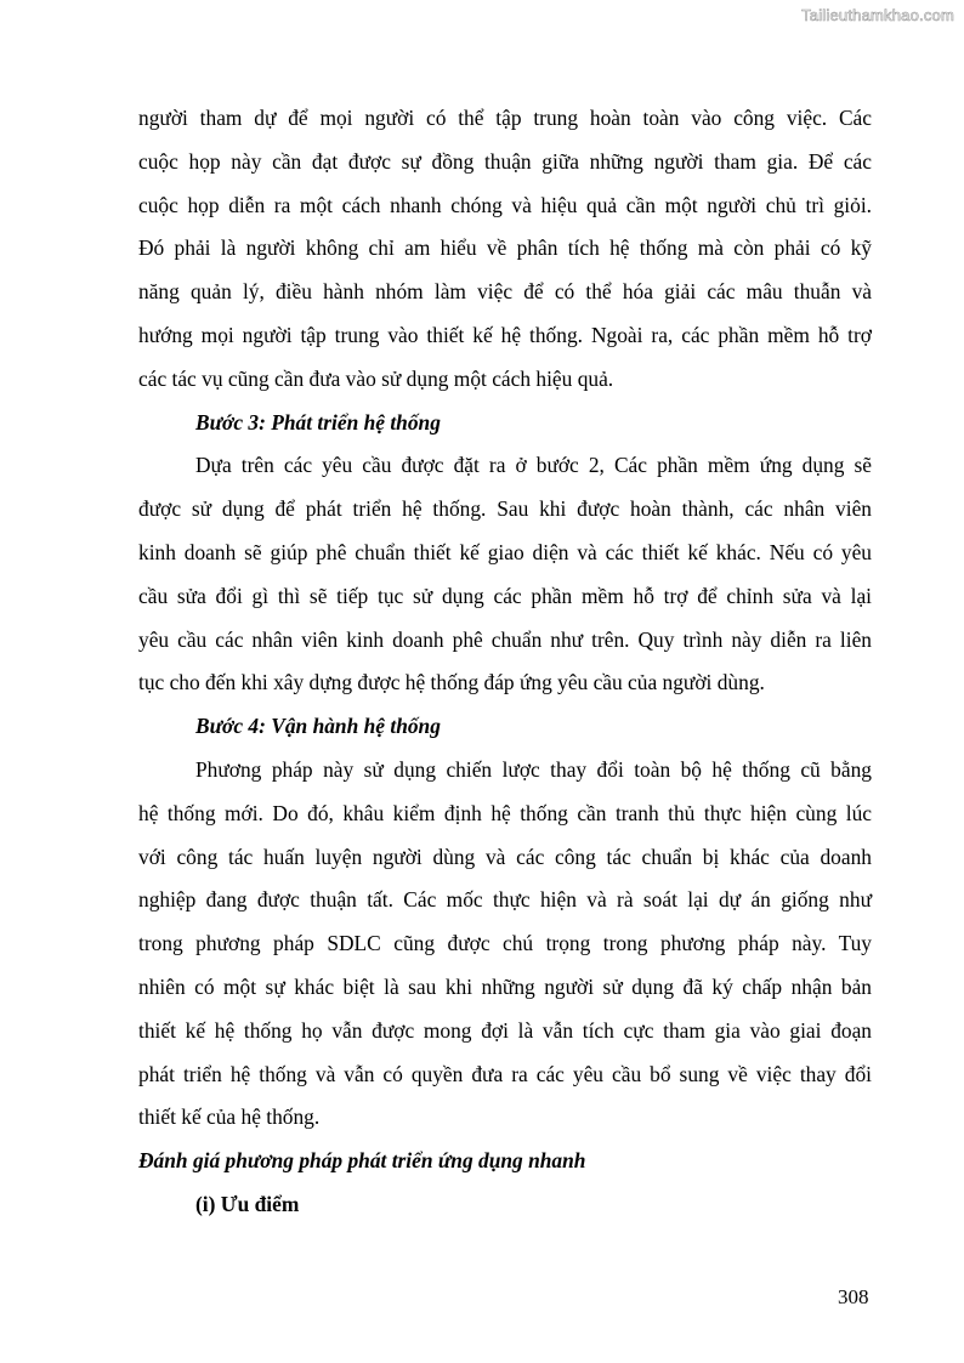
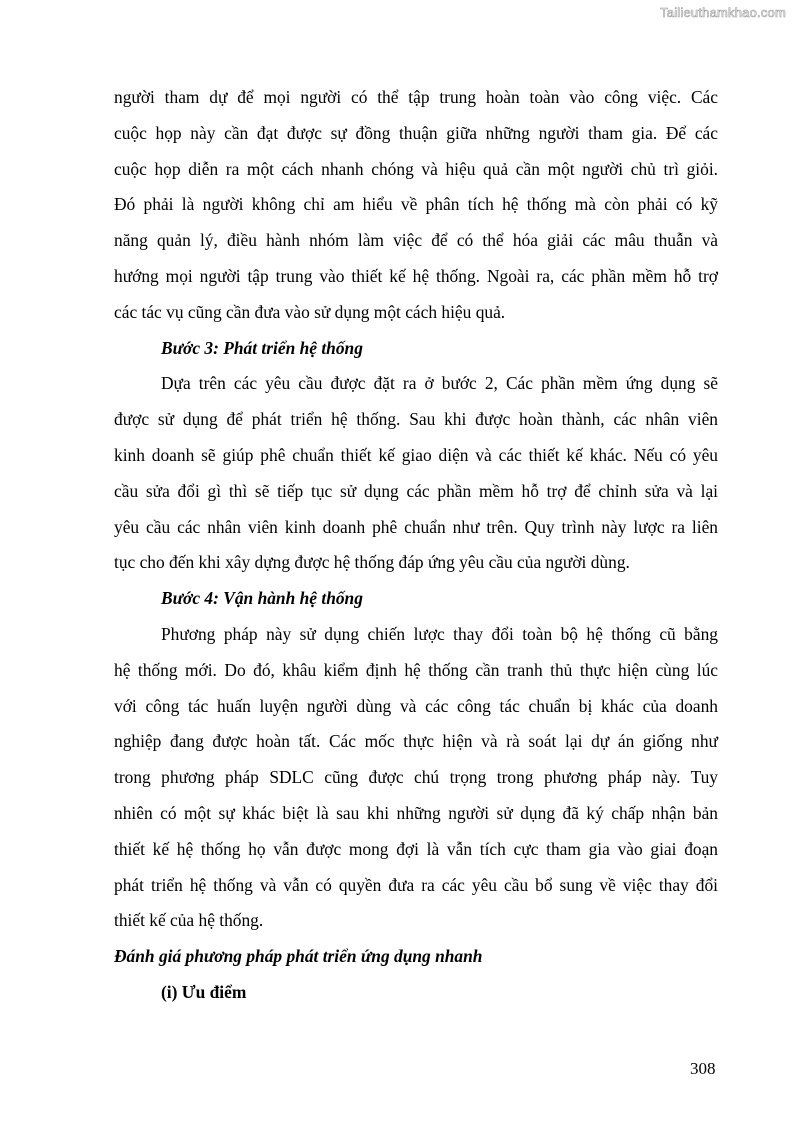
  Tailieuthamkhao.com
  người tham dự để mọi người có thể tập trung hoàn toàn vào công việc. Các
  cuộc họp này cần đạt được sự đồng thuận giữa những người tham gia. Để các
  cuộc họp diễn ra một cách nhanh chóng và hiệu quả cần một người chủ trì giỏi.
  Đó phải là người không chỉ am hiểu về phân tích hệ thống mà còn phải có kỹ
  năng quản lý, điều hành nhóm làm việc để có thể hóa giải các mâu thuẫn và
  hướng mọi người tập trung vào thiết kế hệ thống. Ngoài ra, các phần mềm hỗ trợ
  các tác vụ cũng cần đưa vào sử dụng một cách hiệu quả.
  Bước 3: Phát triển hệ thống
  Dựa trên các yêu cầu được đặt ra ở bước 2, Các phần mềm ứng dụng sẽ
  được sử dụng để phát triển hệ thống. Sau khi được hoàn thành, các nhân viên
  kinh doanh sẽ giúp phê chuẩn thiết kế giao diện và các thiết kế khác. Nếu có yêu
  cầu sửa đổi gì thì sẽ tiếp tục sử dụng các phần mềm hỗ trợ để chỉnh sửa và lại
- yêu cầu các nhân viên kinh doanh phê chuẩn như trên. Quy trình này diễn ra liên
+ yêu cầu các nhân viên kinh doanh phê chuẩn như trên. Quy trình này lược ra liên
  tục cho đến khi xây dựng được hệ thống đáp ứng yêu cầu của người dùng.
  Bước 4: Vận hành hệ thống
  Phương pháp này sử dụng chiến lược thay đổi toàn bộ hệ thống cũ bằng
  hệ thống mới. Do đó, khâu kiểm định hệ thống cần tranh thủ thực hiện cùng lúc
  với công tác huấn luyện người dùng và các công tác chuẩn bị khác của doanh
- nghiệp đang được thuận tất. Các mốc thực hiện và rà soát lại dự án giống như
+ nghiệp đang được hoàn tất. Các mốc thực hiện và rà soát lại dự án giống như
  trong phương pháp SDLC cũng được chú trọng trong phương pháp này. Tuy
  nhiên có một sự khác biệt là sau khi những người sử dụng đã ký chấp nhận bản
  thiết kế hệ thống họ vẫn được mong đợi là vẫn tích cực tham gia vào giai đoạn
  phát triển hệ thống và vẫn có quyền đưa ra các yêu cầu bổ sung về việc thay đổi
  thiết kế của hệ thống.
  Đánh giá phương pháp phát triển ứng dụng nhanh
  (i) Ưu điểm
  308
